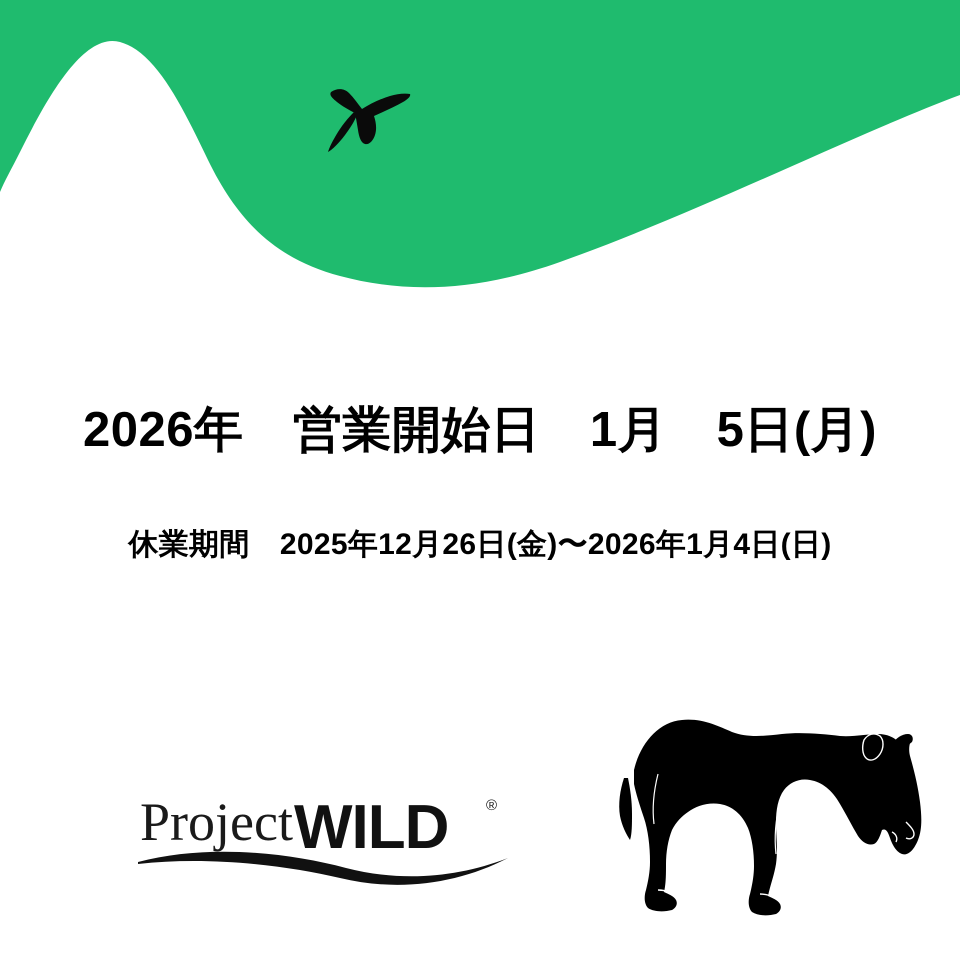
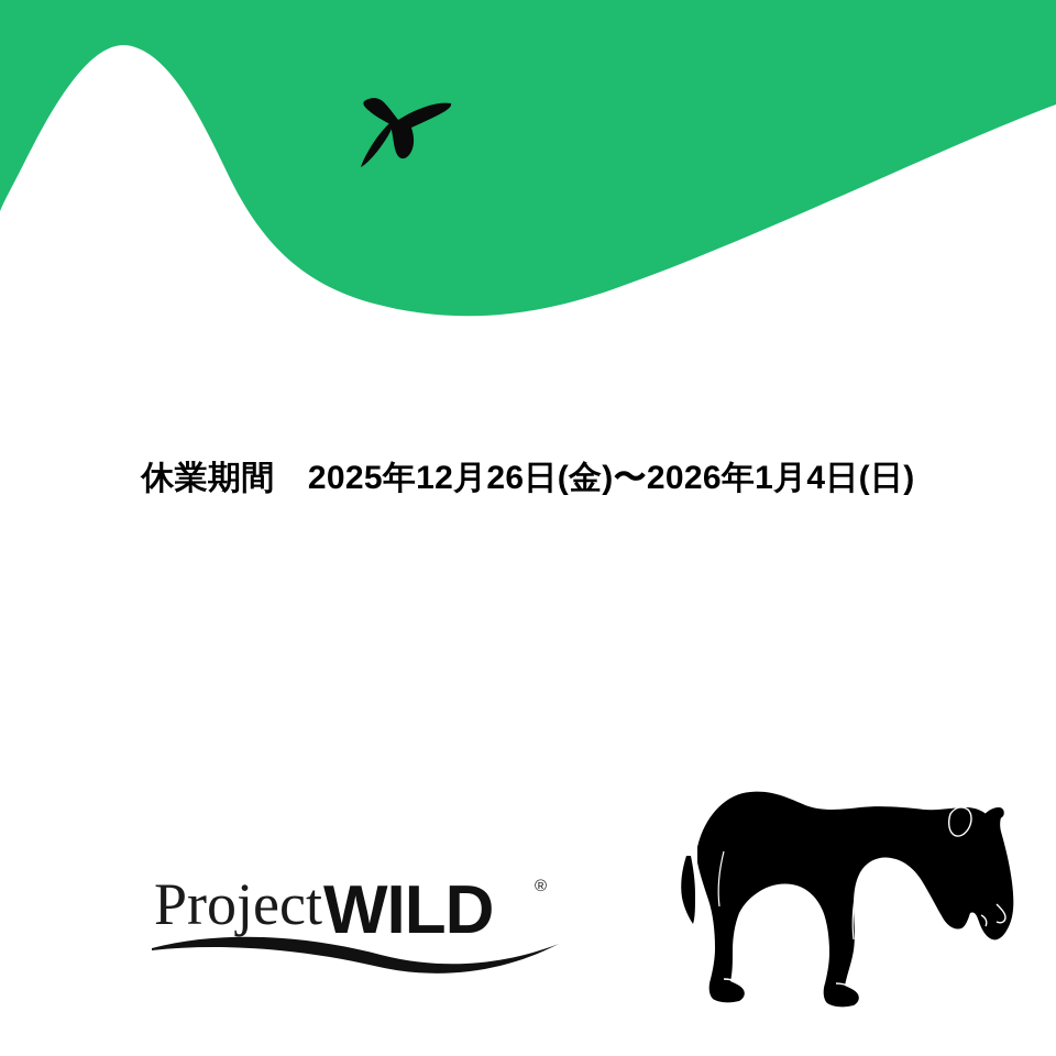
- 2026年 営業開始日 1月 5日(月)
  休業期間 2025年12月26日(金)〜2026年1月4日(日)
  Project
  WILD
  ®
